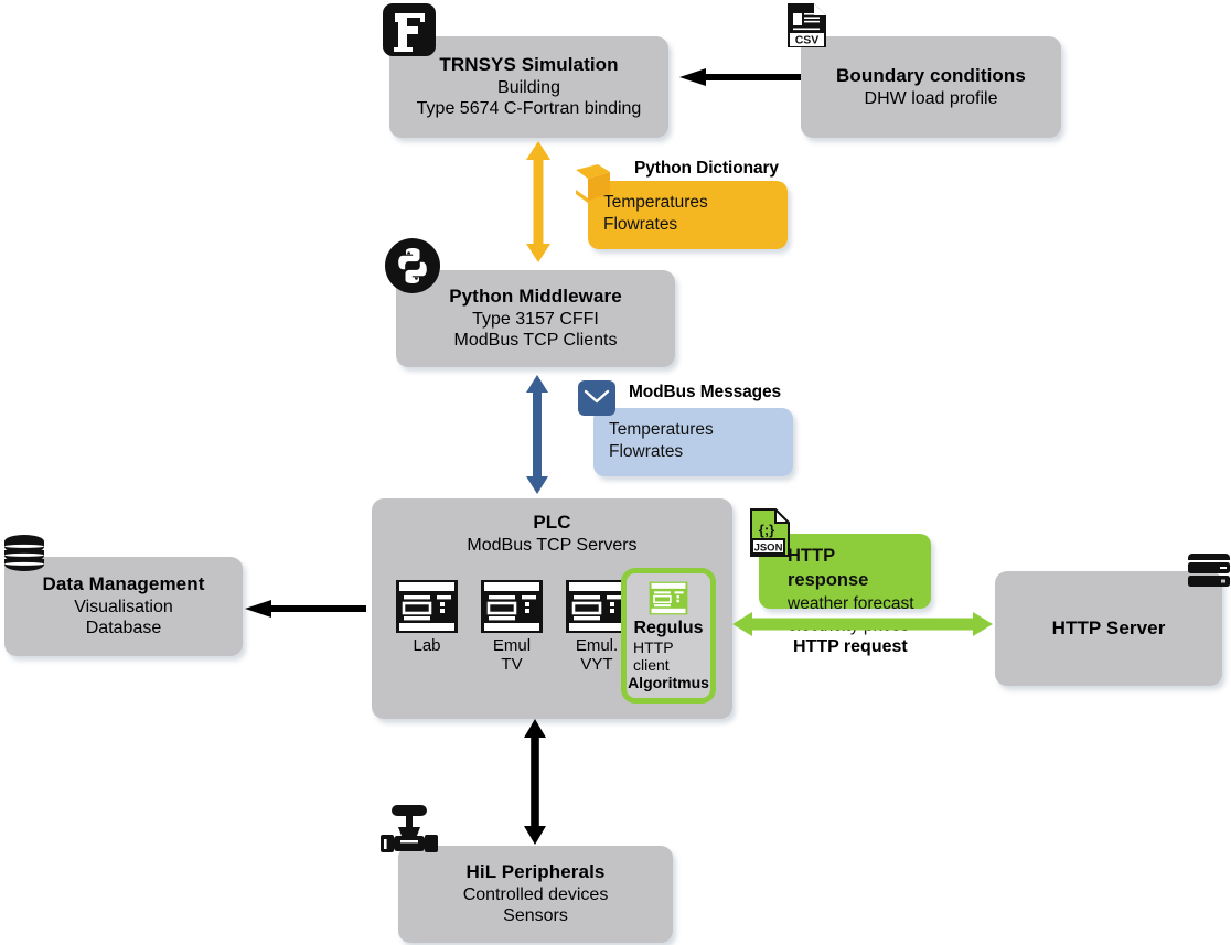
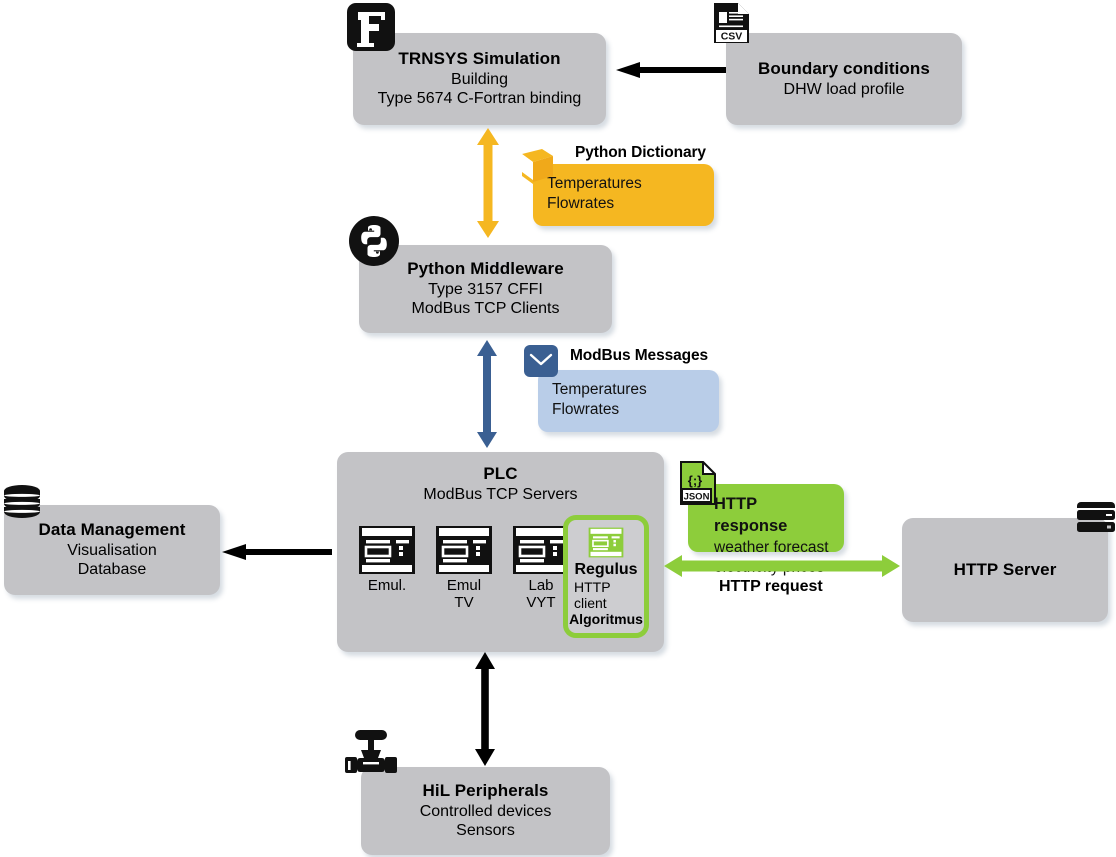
  TRNSYS Simulation
  Building
  Type 5674 C-Fortran binding
  Boundary conditions
  DHW load profile
  CSV
  Python Dictionary
  Temperatures
  Flowrates
  Python Middleware
  Type 3157 CFFI
  ModBus TCP Clients
  ModBus Messages
  Temperatures
  Flowrates
  PLC
  ModBus TCP Servers
- Lab
+ Emul.
  Emul
  TV
- Emul.
+ Lab
  VYT
  Regulus
  HTTP client
  Algoritmus
  Data Management
  Visualisation
  Database
  HTTP response
  weather forecast
  {;}
  JSON
  HTTP request
  HTTP Server
  HiL Peripherals
  Controlled devices
  Sensors
